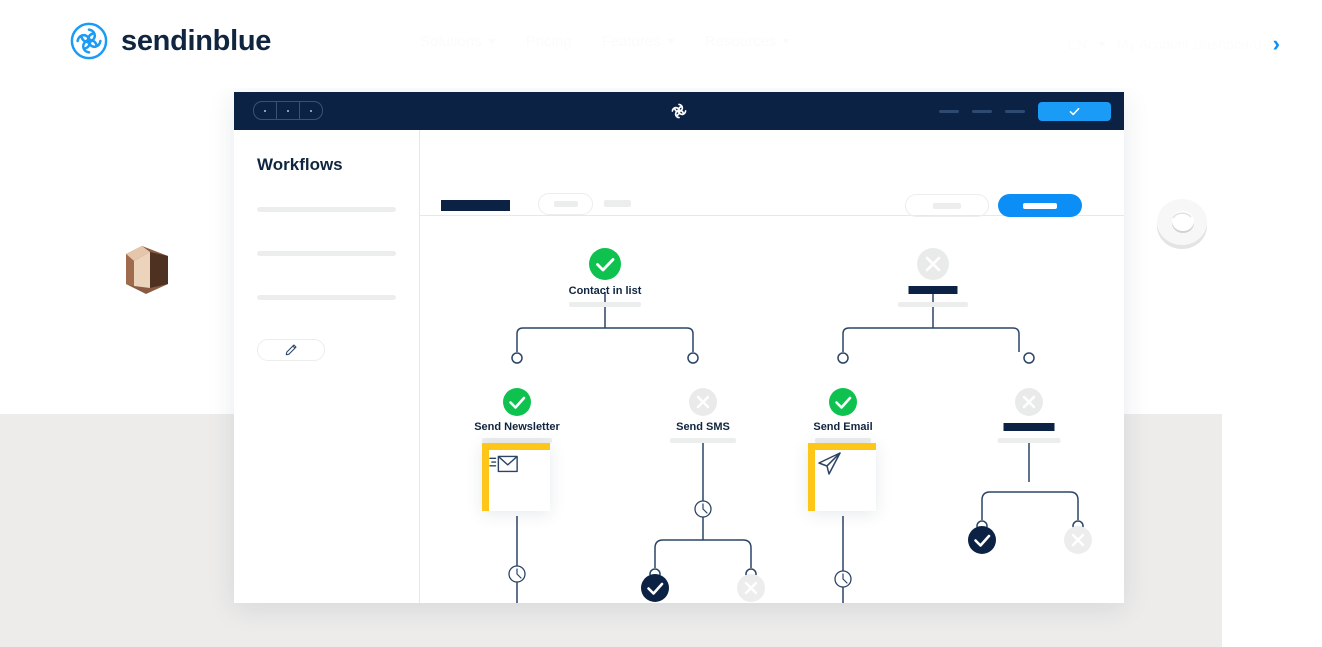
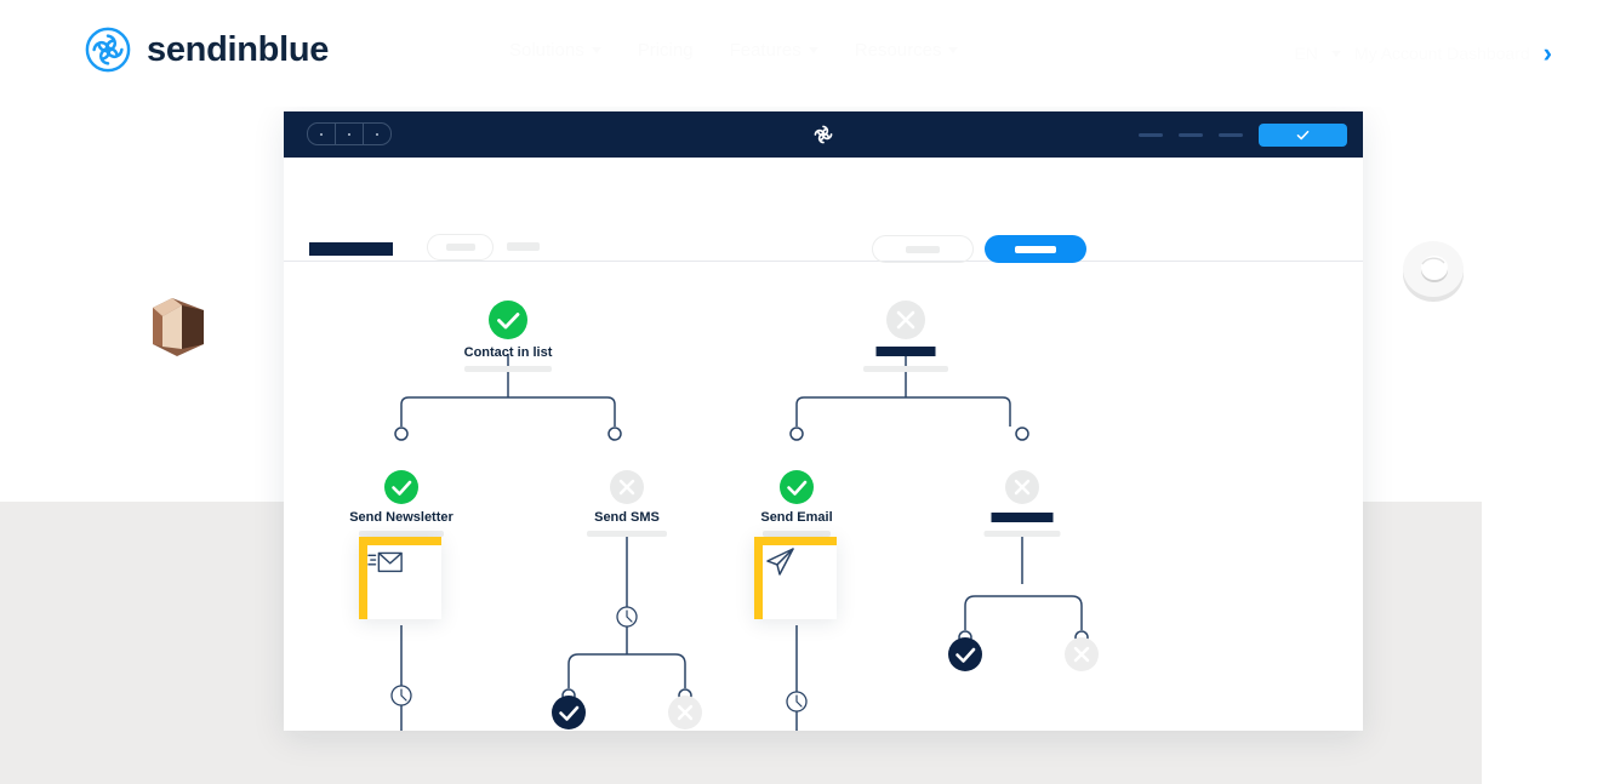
  sendinblue
  ›
- Workflows
  Contact in list
  Send Newsletter
  Send SMS
  Send Email
